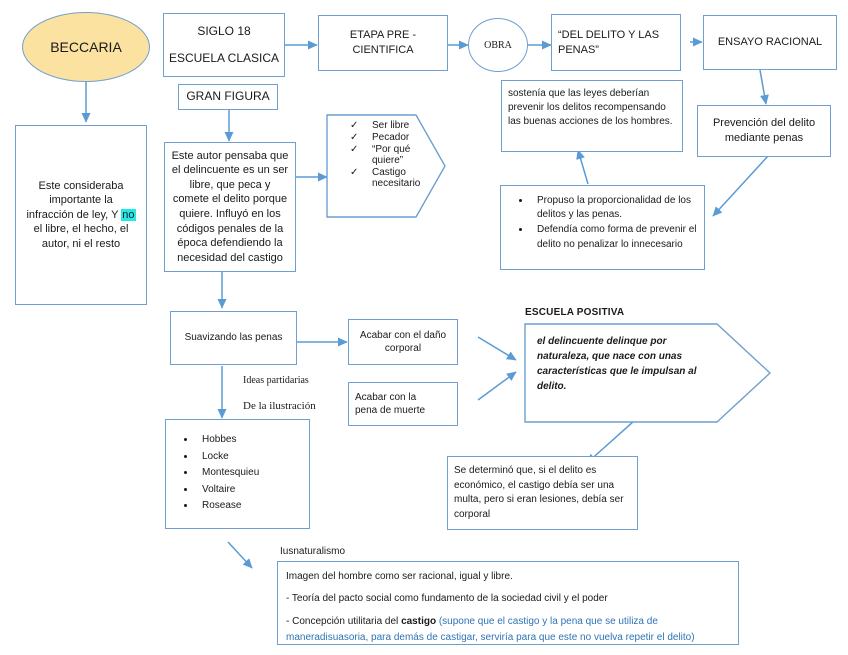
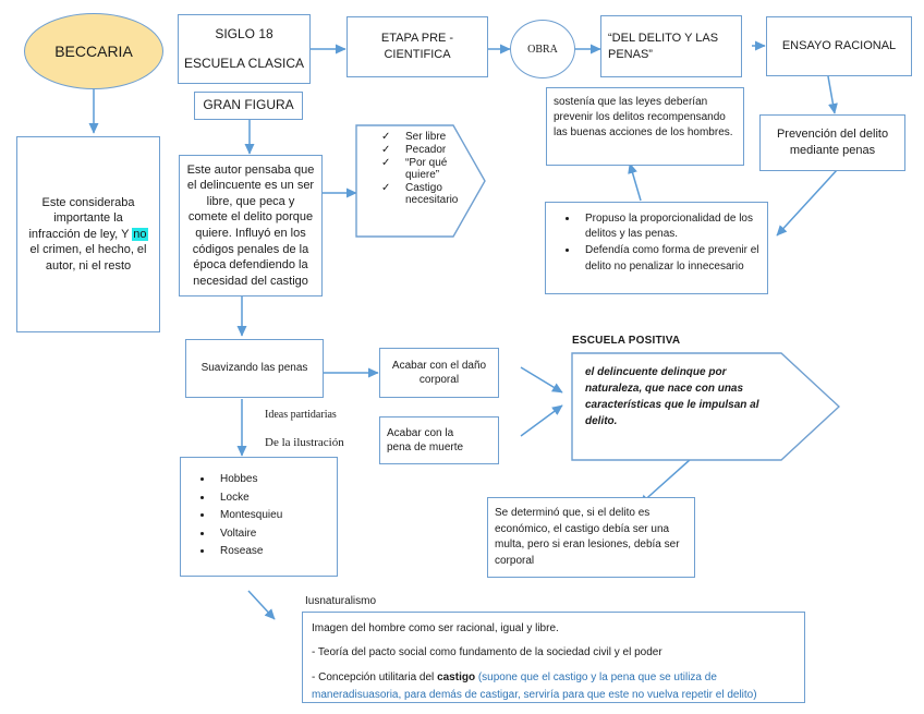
  BECCARIA
  SIGLO 18
  ESCUELA CLASICA
  GRAN FIGURA
  ETAPA PRE -
  CIENTIFICA
  OBRA
  “DEL DELITO Y LAS
  PENAS”
  ENSAYO RACIONAL
  Prevención del delito
  mediante penas
  Este consideraba
  importante la
  infracción de ley, Y no
- el libre, el hecho, el
+ el crimen, el hecho, el
  autor, ni el resto
  Este autor pensaba que el delincuente es un ser libre, que peca y comete el delito porque quiere. Influyó en los códigos penales de la época defendiendo la necesidad del castigo
  Ser libre
  Pecador
  “Por qué quiere”
  Castigo necesitario
  sostenía que las leyes deberían prevenir los delitos recompensando las buenas acciones de los hombres.
  Propuso la proporcionalidad de los delitos y las penas.
  Defendía como forma de prevenir el delito no penalizar lo innecesario
  Suavizando las penas
  Ideas partidarias
  De la ilustración
  Acabar con el daño
  corporal
  Acabar con la
  pena de muerte
  ESCUELA POSITIVA
  el delincuente delinque por naturaleza, que nace con unas características que le impulsan al delito.
  Se determinó que, si el delito es económico, el castigo debía ser una multa, pero si eran lesiones, debía ser corporal
  Hobbes
  Locke
  Montesquieu
  Voltaire
  Rosease
  Iusnaturalismo
  Imagen del hombre como ser racional, igual y libre.
  - Teoría del pacto social como fundamento de la sociedad civil y el poder
  - Concepción utilitaria del castigo (supone que el castigo y la pena que se utiliza de maneradisuasoria, para demás de castigar, serviría para que este no vuelva repetir el delito)
